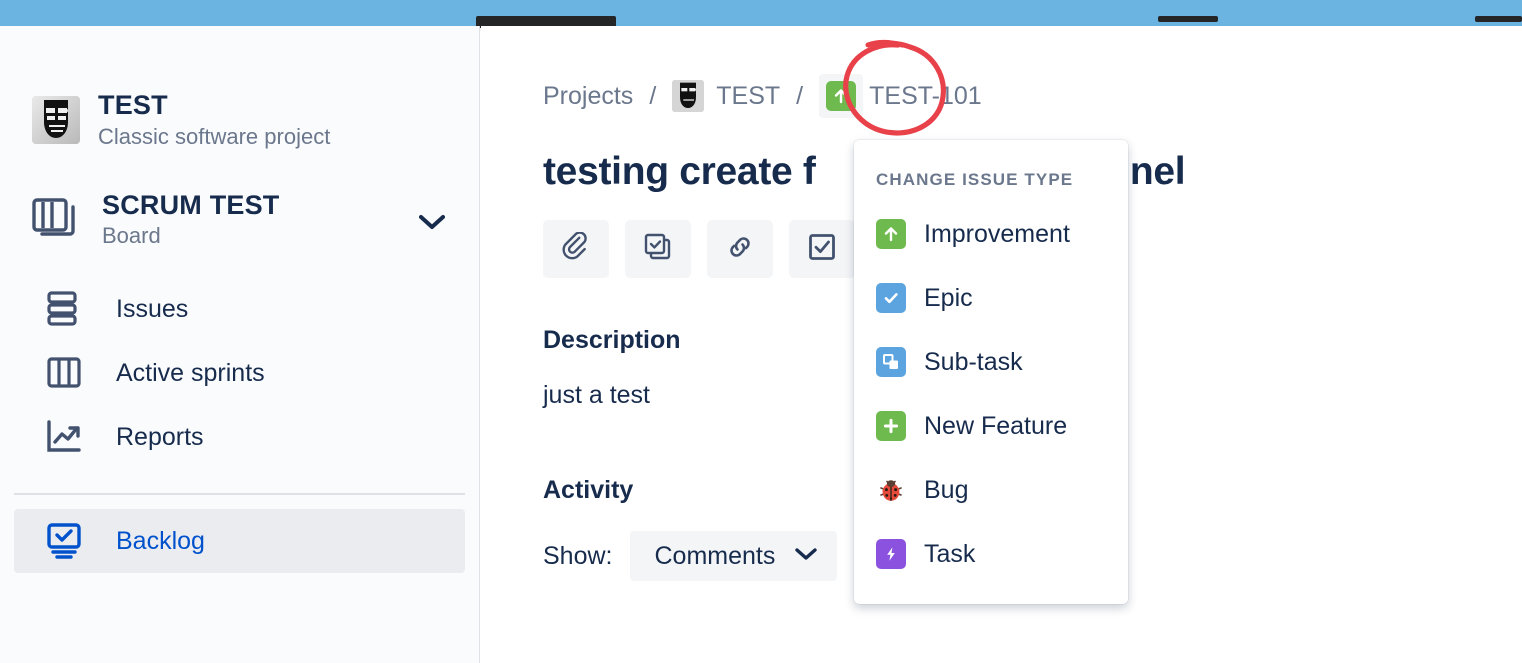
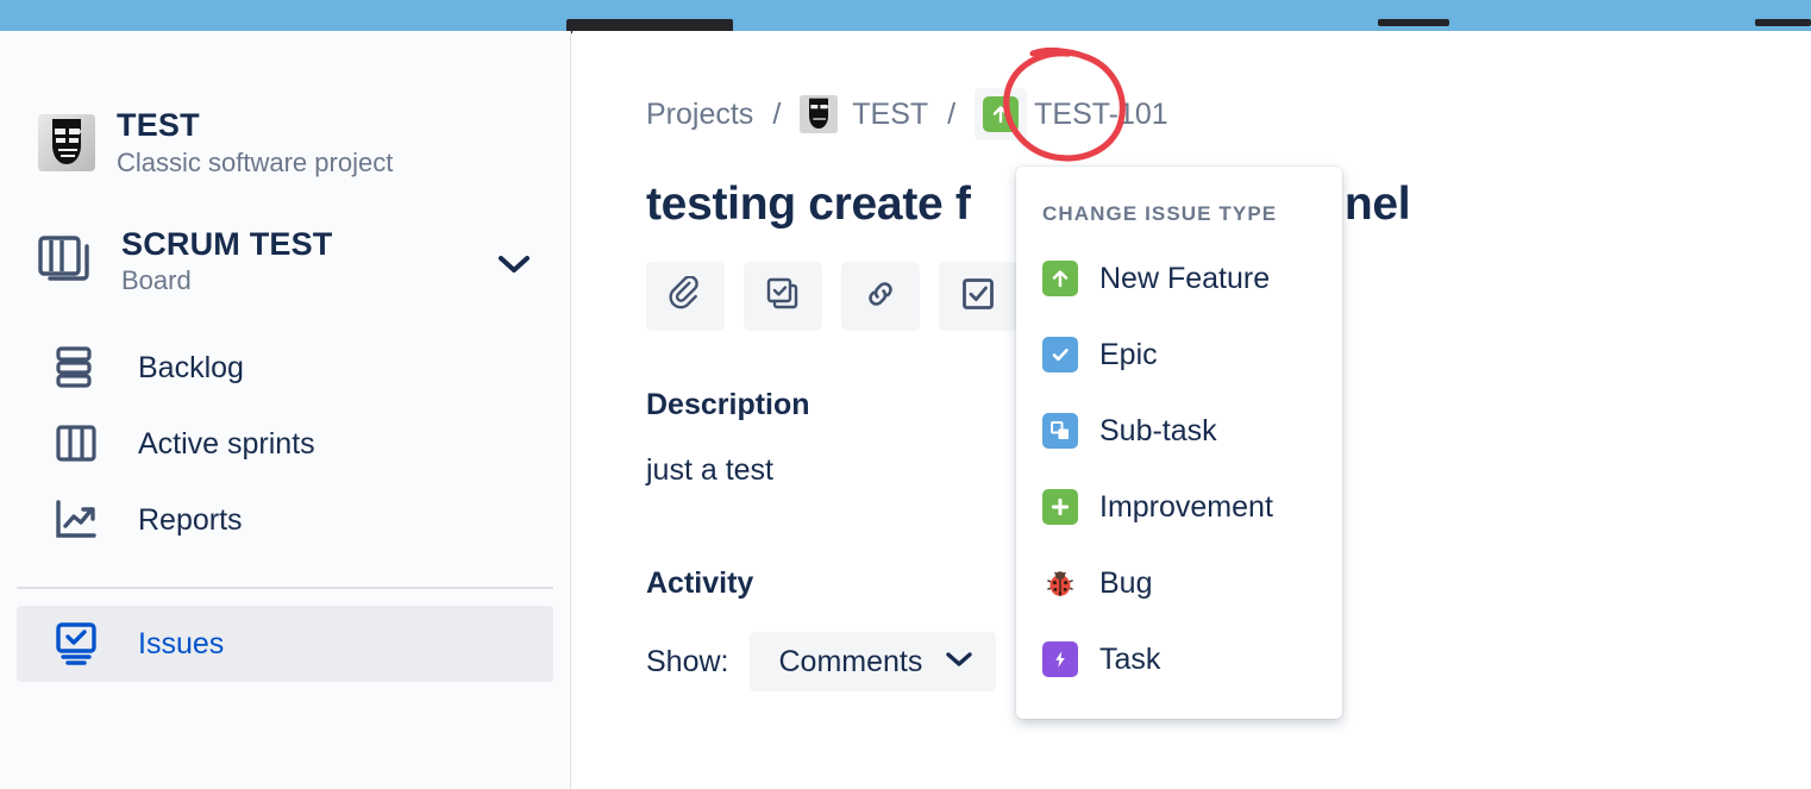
  TEST
  Classic software project
  SCRUM TEST
  Board
- Issues
+ Backlog
  Active sprints
  Reports
- Backlog
+ Issues
  Projects
  /
  TEST
  /
  TEST-101
  testing create f nel
  Description
  just a test
  Activity
  Show:
  Comments
  CHANGE ISSUE TYPE
- Improvement
+ New Feature
  Epic
  Sub-task
- New Feature
+ Improvement
  Bug
  Task
